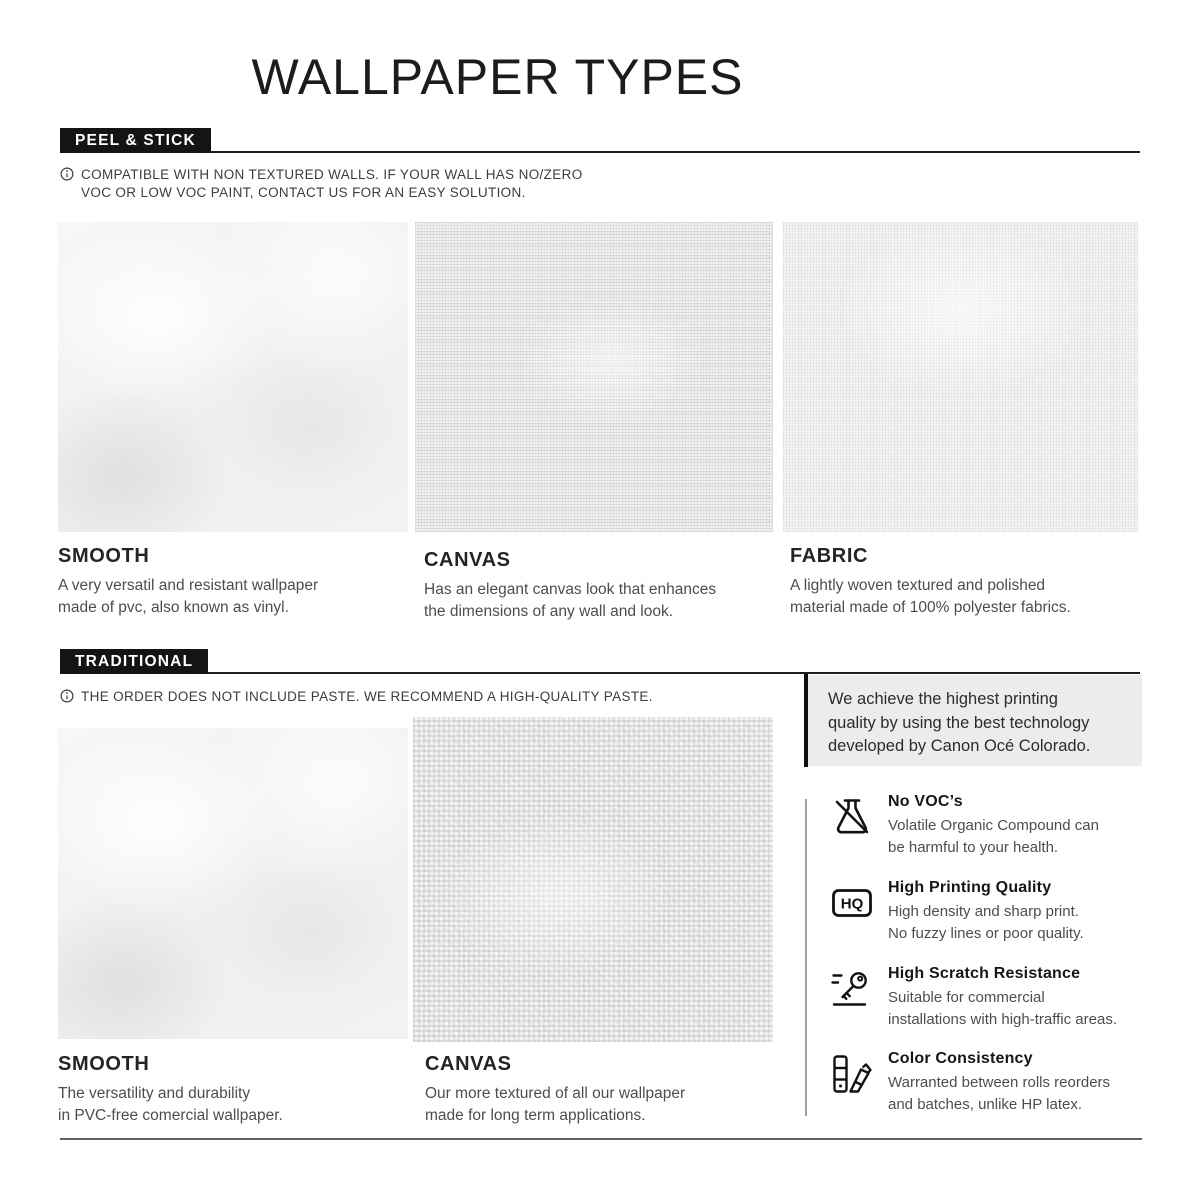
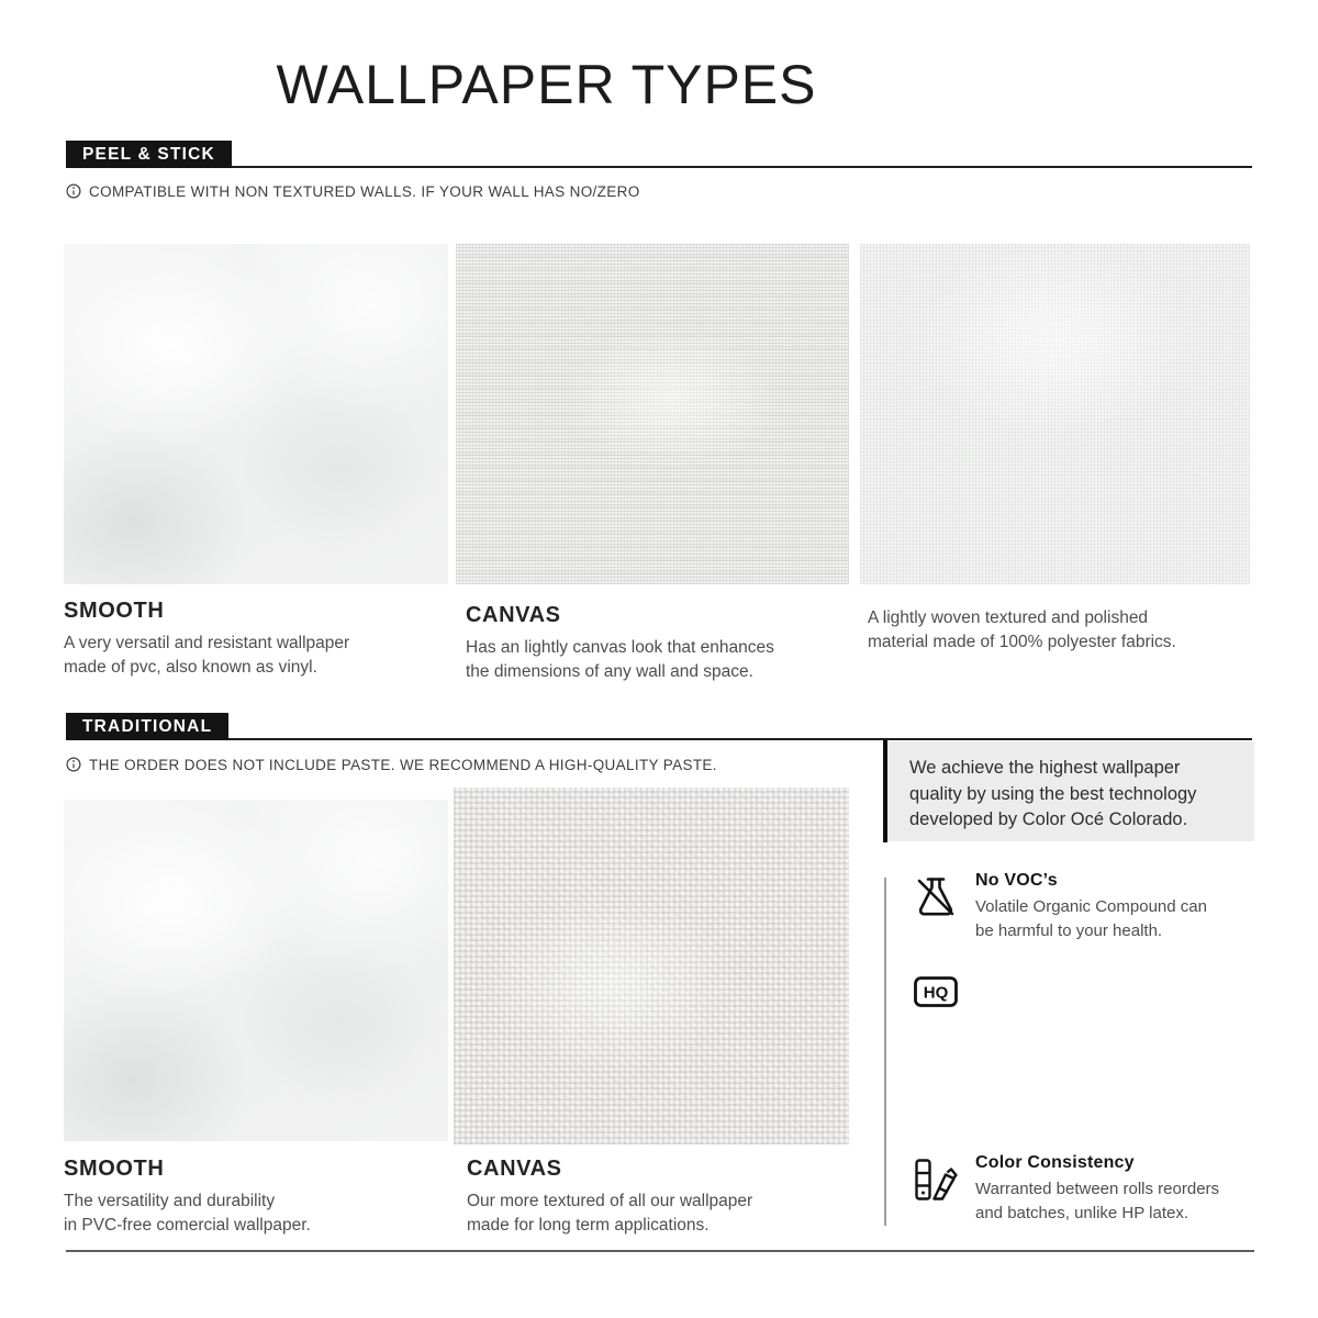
  WALLPAPER TYPES
  PEEL & STICK
  COMPATIBLE WITH NON TEXTURED WALLS. IF YOUR WALL HAS NO/ZERO
- VOC OR LOW VOC PAINT, CONTACT US FOR AN EASY SOLUTION.
  SMOOTH
  A very versatil and resistant wallpaper
  made of pvc, also known as vinyl.
  CANVAS
- Has an elegant canvas look that enhances
+ Has an lightly canvas look that enhances
- the dimensions of any wall and look.
+ the dimensions of any wall and space.
- FABRIC
  A lightly woven textured and polished
  material made of 100% polyester fabrics.
  TRADITIONAL
  THE ORDER DOES NOT INCLUDE PASTE. WE RECOMMEND A HIGH-QUALITY PASTE.
  SMOOTH
  The versatility and durability
  in PVC-free comercial wallpaper.
  CANVAS
  Our more textured of all our wallpaper
  made for long term applications.
- We achieve the highest printing
+ We achieve the highest wallpaper
  quality by using the best technology
- developed by Canon Océ Colorado.
+ developed by Color Océ Colorado.
  No VOC’s
  Volatile Organic Compound can
  be harmful to your health.
  HQ
- High Printing Quality
- High density and sharp print.
- No fuzzy lines or poor quality.
- High Scratch Resistance
- Suitable for commercial
- installations with high-traffic areas.
  Color Consistency
  Warranted between rolls reorders
  and batches, unlike HP latex.
